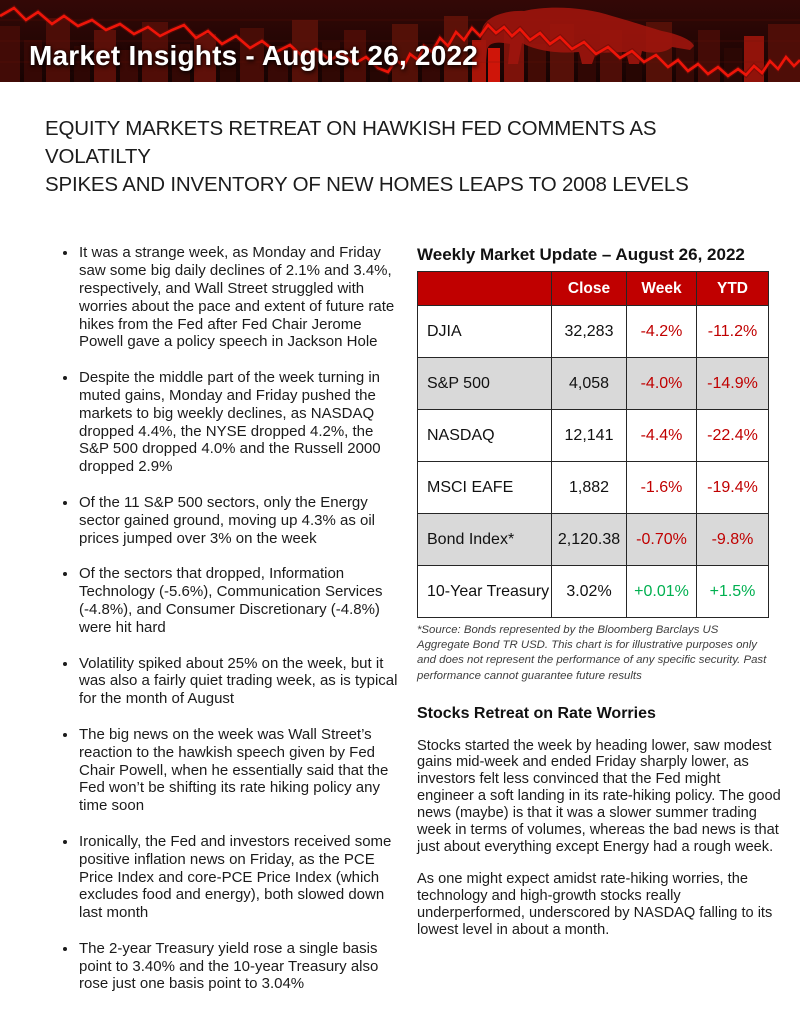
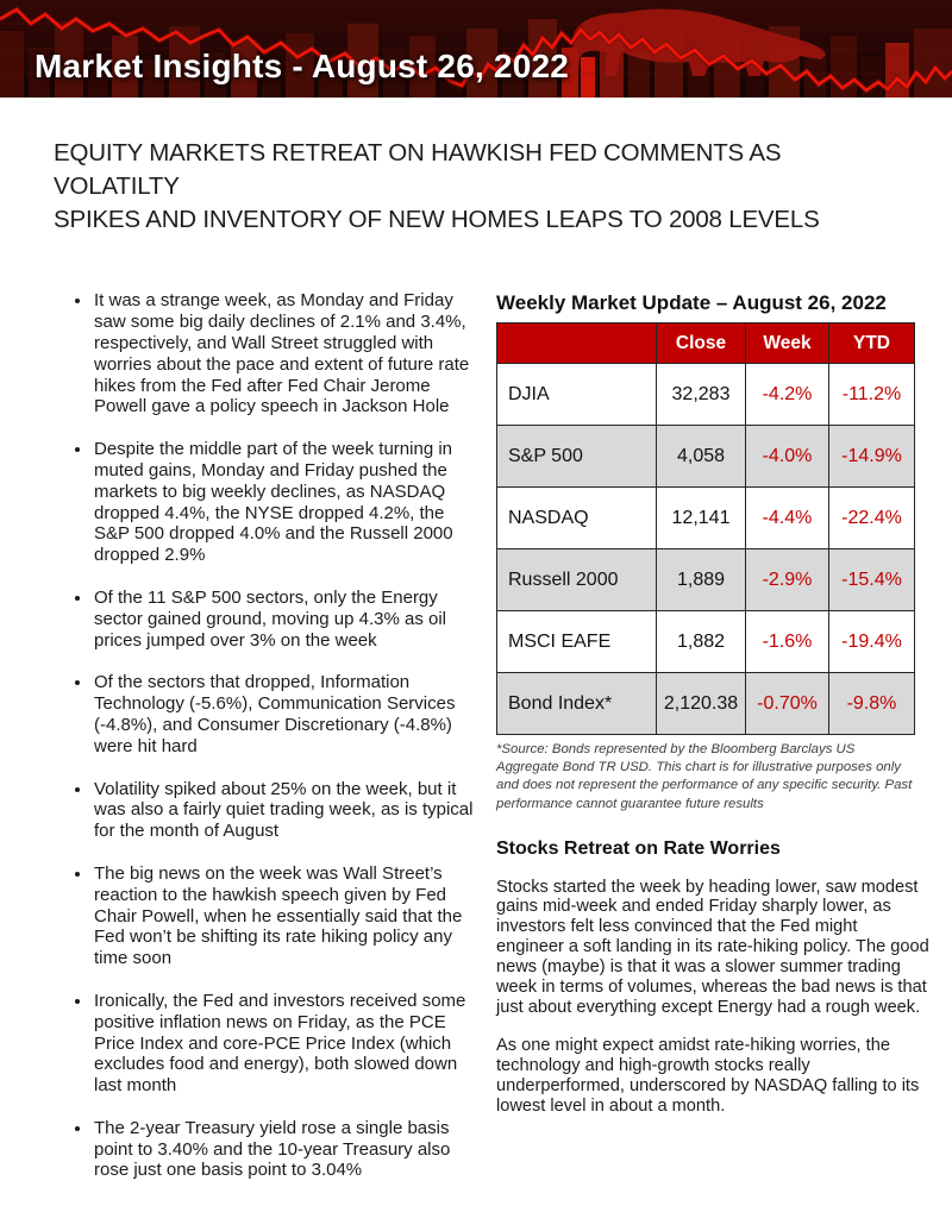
  Market Insights - August 26, 2022
  EQUITY MARKETS RETREAT ON HAWKISH FED COMMENTS AS VOLATILTY
  SPIKES AND INVENTORY OF NEW HOMES LEAPS TO 2008 LEVELS
  It was a strange week, as Monday and Friday saw some big daily declines of 2.1% and 3.4%, respectively, and Wall Street struggled with worries about the pace and extent of future rate hikes from the Fed after Fed Chair Jerome Powell gave a policy speech in Jackson Hole
  Despite the middle part of the week turning in muted gains, Monday and Friday pushed the markets to big weekly declines, as NASDAQ dropped 4.4%, the NYSE dropped 4.2%, the S&P 500 dropped 4.0% and the Russell 2000 dropped 2.9%
  Of the 11 S&P 500 sectors, only the Energy sector gained ground, moving up 4.3% as oil prices jumped over 3% on the week
  Of the sectors that dropped, Information Technology (-5.6%), Communication Services (-4.8%), and Consumer Discretionary (-4.8%) were hit hard
  Volatility spiked about 25% on the week, but it was also a fairly quiet trading week, as is typical for the month of August
  The big news on the week was Wall Street’s reaction to the hawkish speech given by Fed Chair Powell, when he essentially said that the Fed won’t be shifting its rate hiking policy any time soon
  Ironically, the Fed and investors received some positive inflation news on Friday, as the PCE Price Index and core-PCE Price Index (which excludes food and energy), both slowed down last month
  The 2-year Treasury yield rose a single basis point to 3.40% and the 10-year Treasury also rose just one basis point to 3.04%
  Weekly Market Update – August 26, 2022
  	Close	Week	YTD
  DJIA	32,283	-4.2%	-11.2%
  S&P 500	4,058	-4.0%	-14.9%
  NASDAQ	12,141	-4.4%	-22.4%
+ Russell 2000	1,889	-2.9%	-15.4%
  MSCI EAFE	1,882	-1.6%	-19.4%
  Bond Index*	2,120.38	-0.70%	-9.8%
- 10-Year Treasury	3.02%	+0.01%	+1.5%
  *Source: Bonds represented by the Bloomberg Barclays US Aggregate Bond TR USD. This chart is for illustrative purposes only and does not represent the performance of any specific security. Past performance cannot guarantee future results
  Stocks Retreat on Rate Worries
  Stocks started the week by heading lower, saw modest gains mid-week and ended Friday sharply lower, as investors felt less convinced that the Fed might engineer a soft landing in its rate-hiking policy. The good news (maybe) is that it was a slower summer trading week in terms of volumes, whereas the bad news is that just about everything except Energy had a rough week.
  As one might expect amidst rate-hiking worries, the technology and high-growth stocks really underperformed, underscored by NASDAQ falling to its lowest level in about a month.
